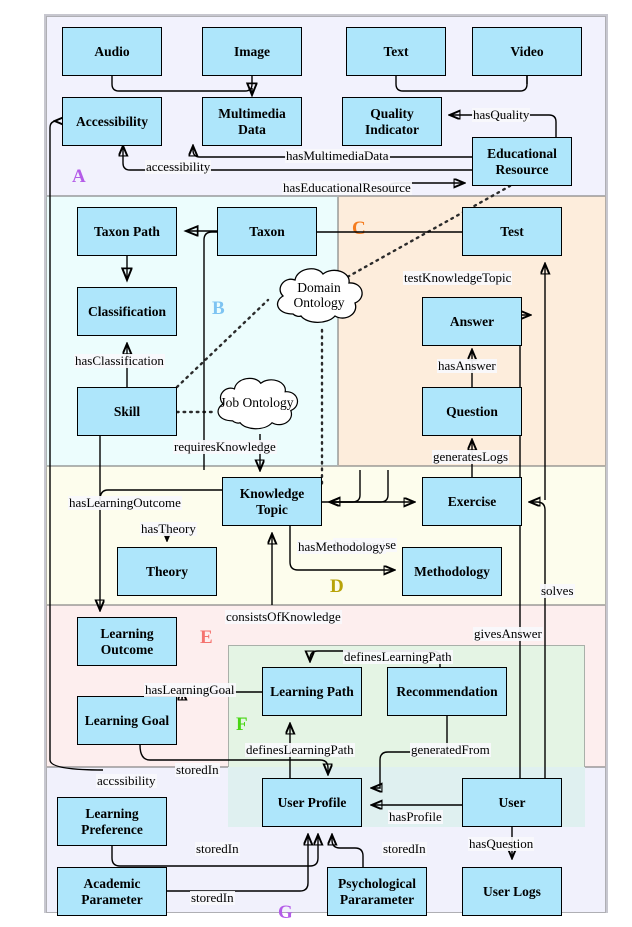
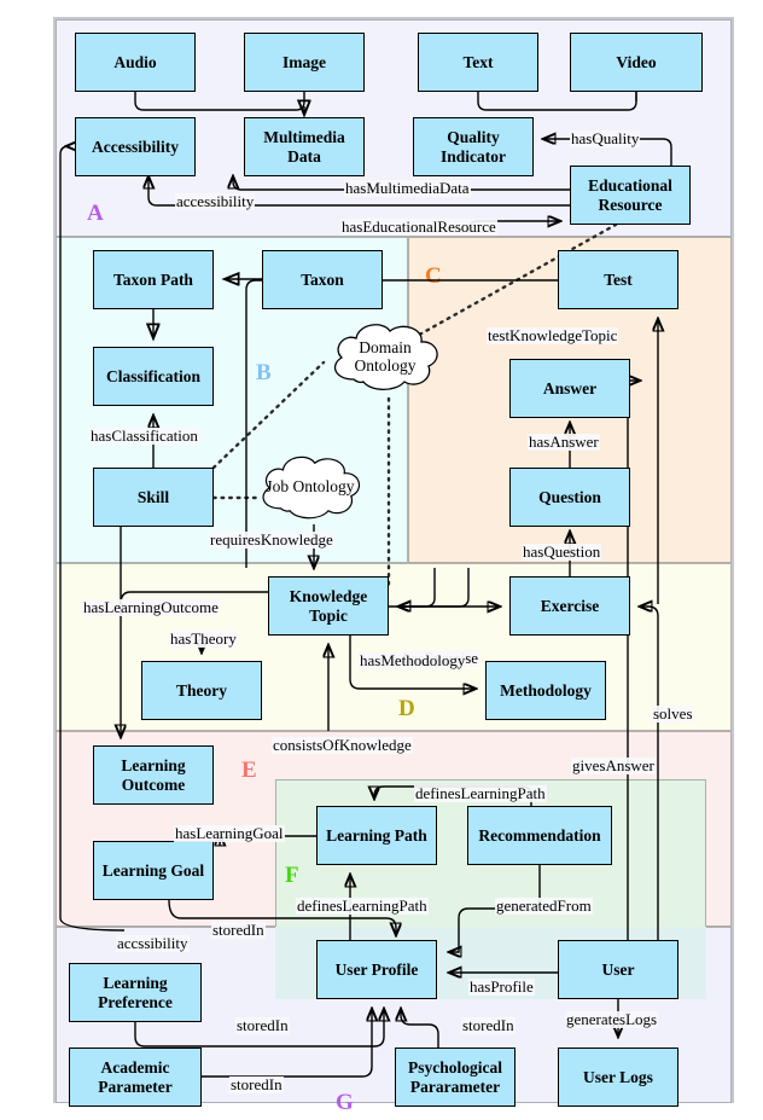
  A
  B
  C
  D
  E
  F
  G
  Audio
  Image
  Text
  Video
  Accessibility
  Multimedia Data
  Quality Indicator
  Educational Resource
  Taxon Path
  Taxon
  Classification
  Skill
  Test
  Answer
  Question
  Knowledge Topic
  Exercise
  Theory
  Methodology
  Learning Outcome
  Learning Goal
  Learning Path
  Recommendation
  User Profile
  User
  Learning Preference
  Academic Parameter
  Psychological Pararameter
  User Logs
  Domain Ontology
  Job Ontology
  hasQuality
  hasMultimediaData
  accessibility
  hasEducationalResource
  hasClassification
  testKnowledgeTopic
  hasAnswer
- generatesLogs
+ hasQuestion
  requiresKnowledge
  hasLearningOutcome
  hasTheory
  hasMethodology
  solves
  consistsOfKnowledge
  givesAnswer
  definesLearningPath
  hasLearningGoal
  definesLearningPath
  generatedFrom
  storedIn
  accssibility
  hasProfile
- hasQuestion
+ generatesLogs
  storedIn
  storedIn
  storedIn
